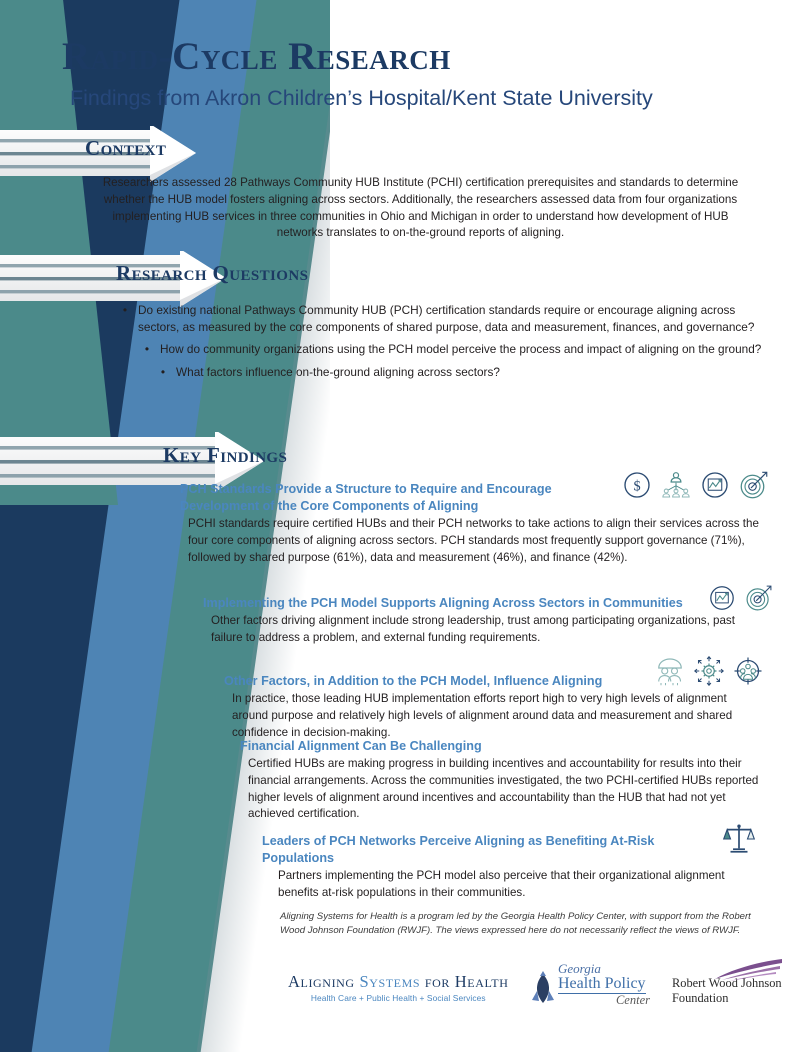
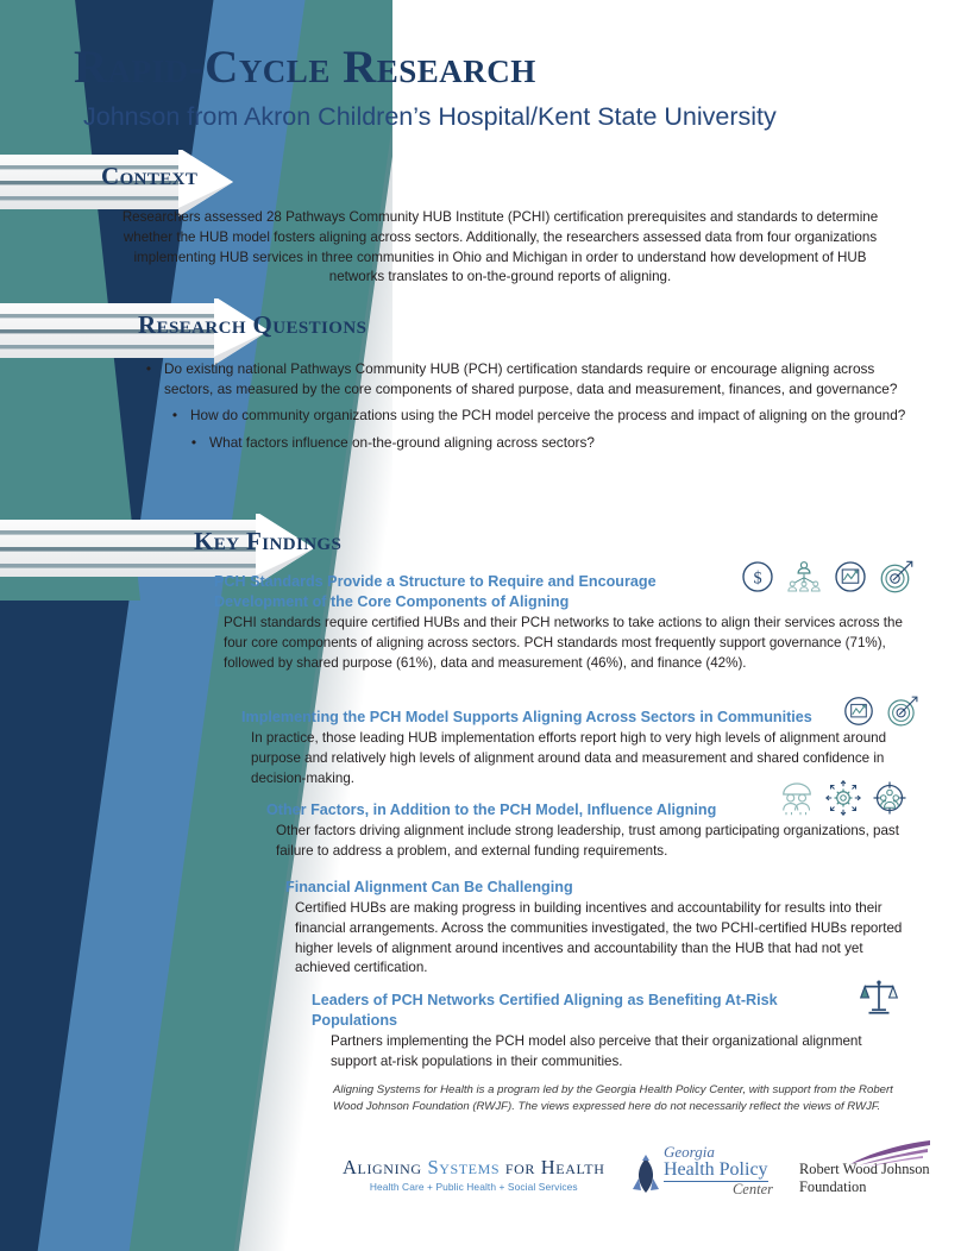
  Rapid-Cycle Research
- Findings from Akron Children’s Hospital/Kent State University
+ Johnson from Akron Children’s Hospital/Kent State University
  Context
  Researchers assessed 28 Pathways Community HUB Institute (PCHI) certification prerequisites and standards to determine whether the HUB model fosters aligning across sectors. Additionally, the researchers assessed data from four organizations implementing HUB services in three communities in Ohio and Michigan in order to understand how development of HUB networks translates to on-the-ground reports of aligning.
  Research Questions
  •
  Do existing national Pathways Community HUB (PCH) certification standards require or encourage aligning across sectors, as measured by the core components of shared purpose, data and measurement, finances, and governance?
  •
  How do community organizations using the PCH model perceive the process and impact of aligning on the ground?
  •
  What factors influence on-the-ground aligning across sectors?
  Key Findings
  PCH Standards Provide a Structure to Require and Encourage Development of the Core Components of Aligning
  PCHI standards require certified HUBs and their PCH networks to take actions to align their services across the four core components of aligning across sectors. PCH standards most frequently support governance (71%), followed by shared purpose (61%), data and measurement (46%), and finance (42%).
  Implementing the PCH Model Supports Aligning Across Sectors in Communities
- Other factors driving alignment include strong leadership, trust among participating organizations, past failure to address a problem, and external funding requirements.
+ In practice, those leading HUB implementation efforts report high to very high levels of alignment around purpose and relatively high levels of alignment around data and measurement and shared confidence in decision-making.
  Other Factors, in Addition to the PCH Model, Influence Aligning
- In practice, those leading HUB implementation efforts report high to very high levels of alignment around purpose and relatively high levels of alignment around data and measurement and shared confidence in decision-making.
+ Other factors driving alignment include strong leadership, trust among participating organizations, past failure to address a problem, and external funding requirements.
  Financial Alignment Can Be Challenging
  Certified HUBs are making progress in building incentives and accountability for results into their financial arrangements. Across the communities investigated, the two PCHI-certified HUBs reported higher levels of alignment around incentives and accountability than the HUB that had not yet achieved certification.
- Leaders of PCH Networks Perceive Aligning as Benefiting At-Risk Populations
+ Leaders of PCH Networks Certified Aligning as Benefiting At-Risk Populations
- Partners implementing the PCH model also perceive that their organizational alignment benefits at-risk populations in their communities.
+ Partners implementing the PCH model also perceive that their organizational alignment support at-risk populations in their communities.
  $
  Aligning Systems for Health is a program led by the Georgia Health Policy Center, with support from the Robert Wood Johnson Foundation (RWJF). The views expressed here do not necessarily reflect the views of RWJF.
  Aligning Systems for Health
  Health Care + Public Health + Social Services
  Georgia
  Health Policy
  Center
  Robert Wood Johnson
  Foundation
